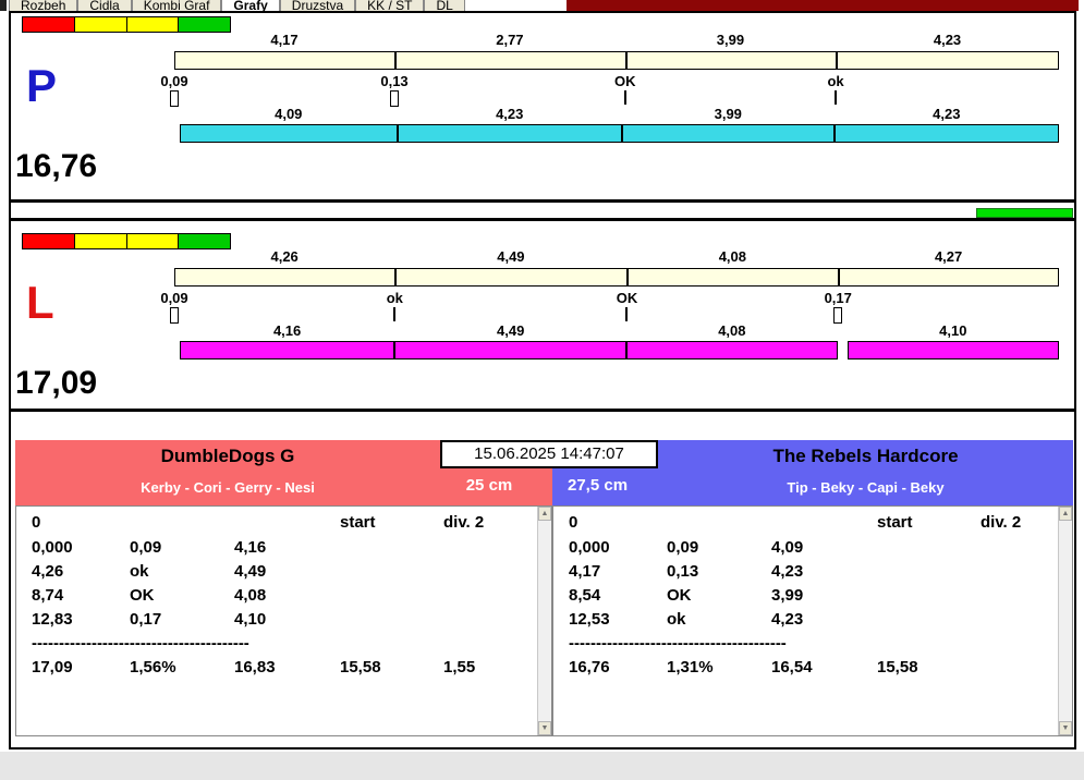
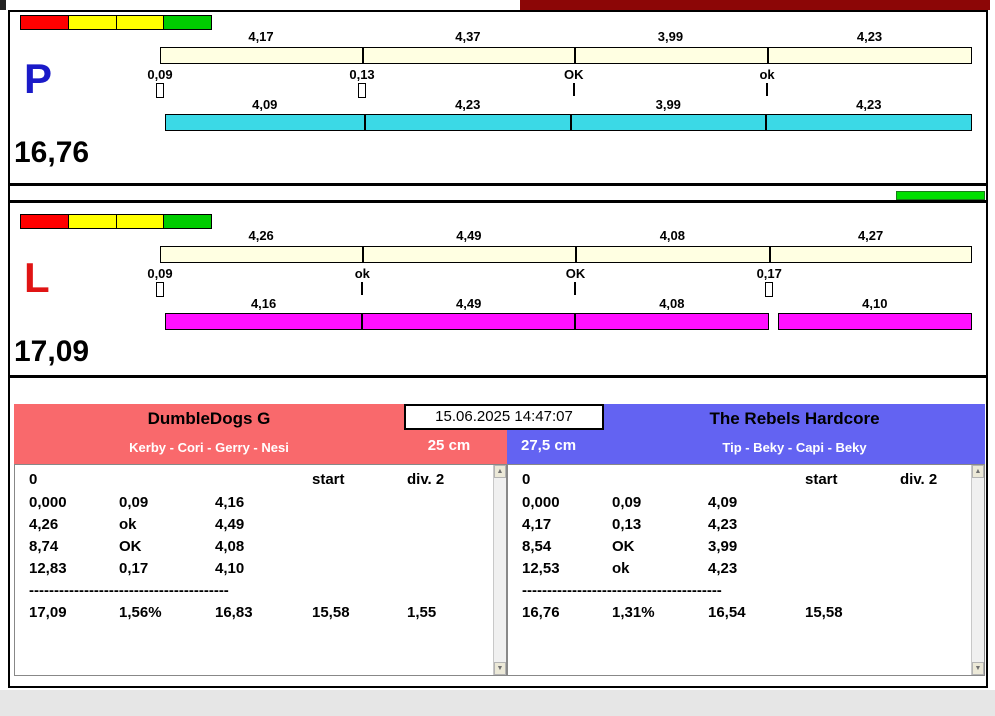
- Rozbeh
- Cidla
- Kombi Graf
- Grafy
- Druzstva
- KK / ST
- DL
  P
  16,76
  4,17
- 2,77
+ 4,37
  3,99
  4,23
  0,09
  0,13
  OK
  ok
  4,09
  4,23
  3,99
  4,23
  L
  17,09
  4,26
  4,49
  4,08
  4,27
  0,09
  ok
  OK
  0,17
  4,16
  4,49
  4,08
  4,10
  DumbleDogs G
  Kerby - Cori - Gerry - Nesi
  25 cm
  The Rebels Hardcore
  Tip - Beky - Capi - Beky
  27,5 cm
  15.06.2025 14:47:07
  0
  start
  div. 2
  0,000
  0,09
  4,16
  4,26
  ok
  4,49
  8,74
  OK
  4,08
  12,83
  0,17
  4,10
  ----------------------------------------
  17,09
  1,56%
  16,83
  15,58
  1,55
  0
  start
  div. 2
  0,000
  0,09
  4,09
  4,17
  0,13
  4,23
  8,54
  OK
  3,99
  12,53
  ok
  4,23
  ----------------------------------------
  16,76
  1,31%
  16,54
  15,58
